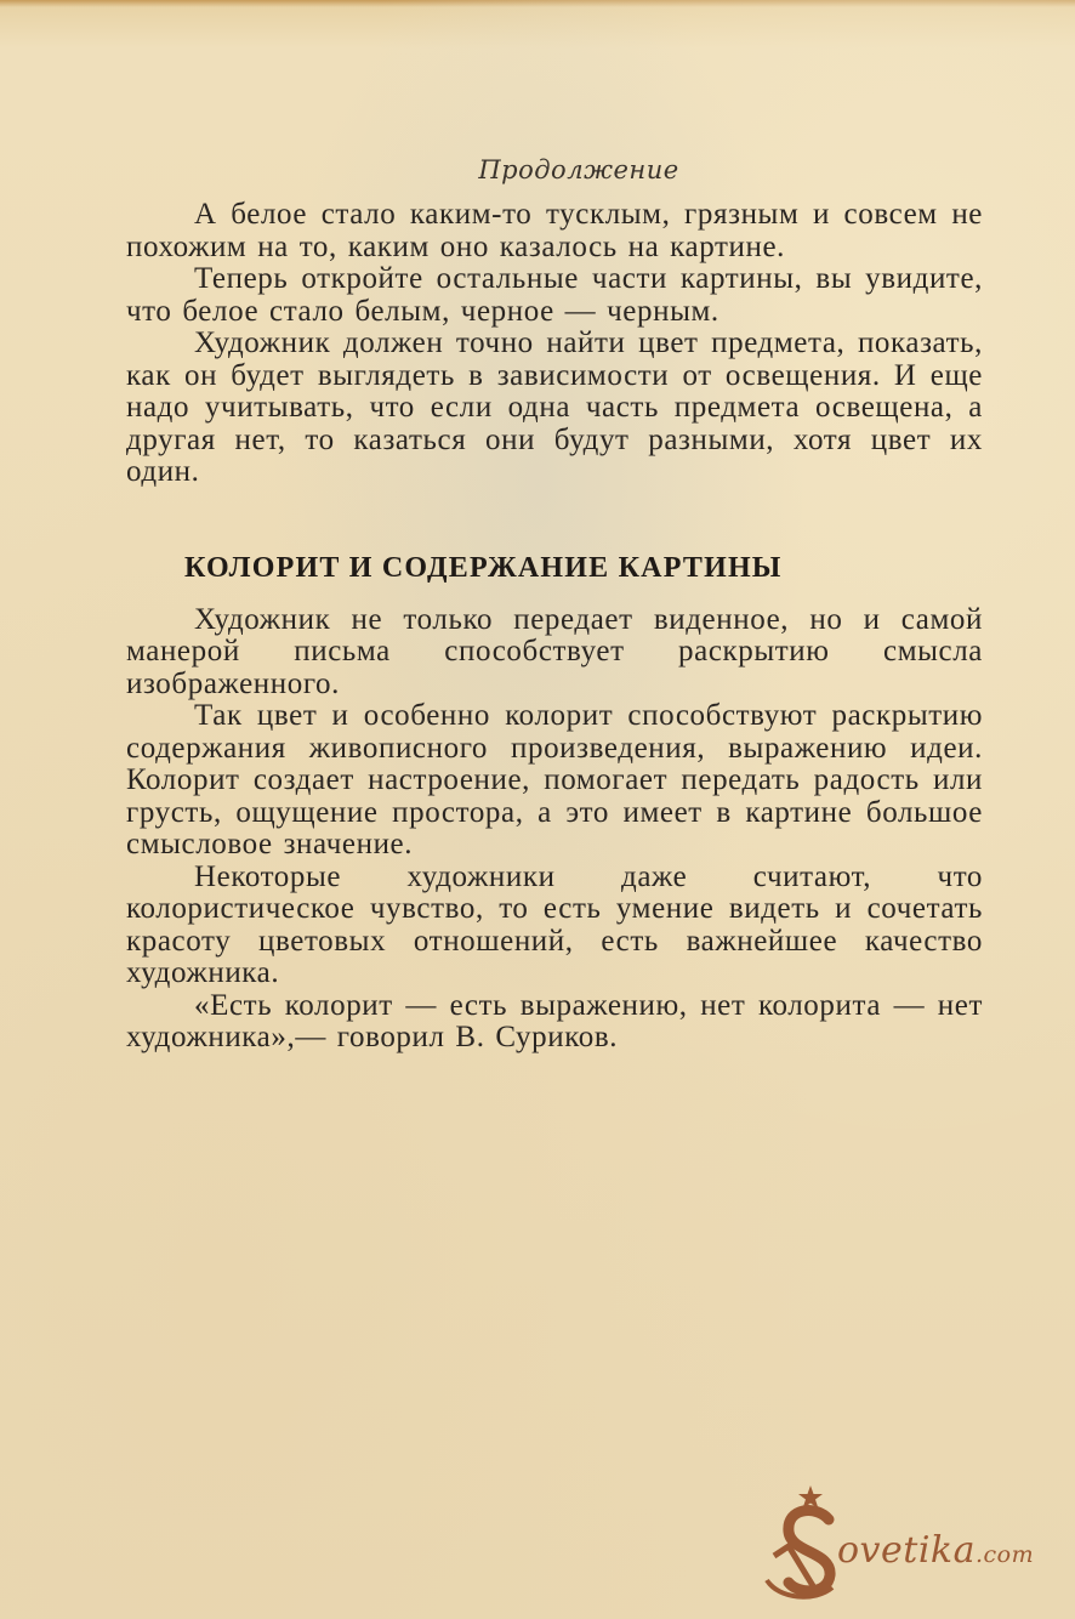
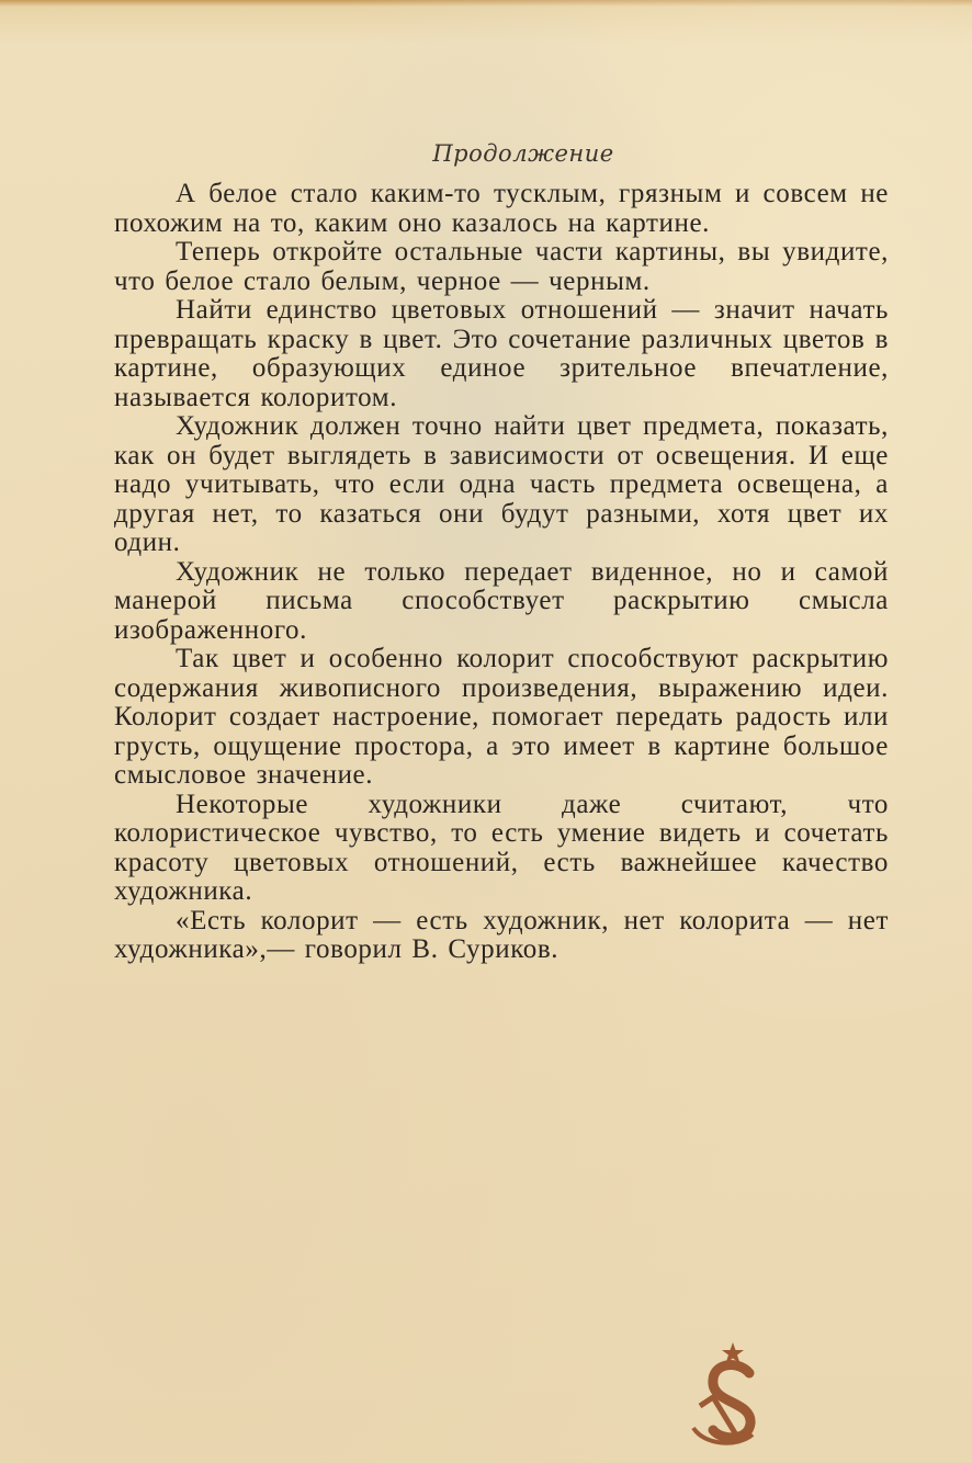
  Продолжение
  А белое стало каким-то тусклым, грязным и совсем не похожим на то, каким оно казалось на картине.
  Теперь откройте остальные части картины, вы увидите, что белое стало белым, черное — черным.
+ Найти единство цветовых отношений — значит начать превращать краску в цвет. Это сочетание различных цветов в картине, образующих единое зрительное впечатление, называется колоритом.
  Художник должен точно найти цвет предмета, показать, как он будет выглядеть в зависимости от освещения. И еще надо учитывать, что если одна часть предмета освещена, а другая нет, то казаться они будут разными, хотя цвет их один.
- КОЛОРИТ И СОДЕРЖАНИЕ КАРТИНЫ
  Художник не только передает виденное, но и самой манерой письма способствует раскрытию смысла изображенного.
  Так цвет и особенно колорит способствуют раскрытию содержания живописного произведения, выражению идеи. Колорит создает настроение, помогает передать радость или грусть, ощущение простора, а это имеет в картине большое смысловое значение.
  Некоторые художники даже считают, что колористическое чувство, то есть умение видеть и сочетать красоту цветовых отношений, есть важнейшее качество художника.
- «Есть колорит — есть выражению, нет колорита — нет художника»,— говорил В. Суриков.
+ «Есть колорит — есть художник, нет колорита — нет художника»,— говорил В. Суриков.
- ovetika.com
